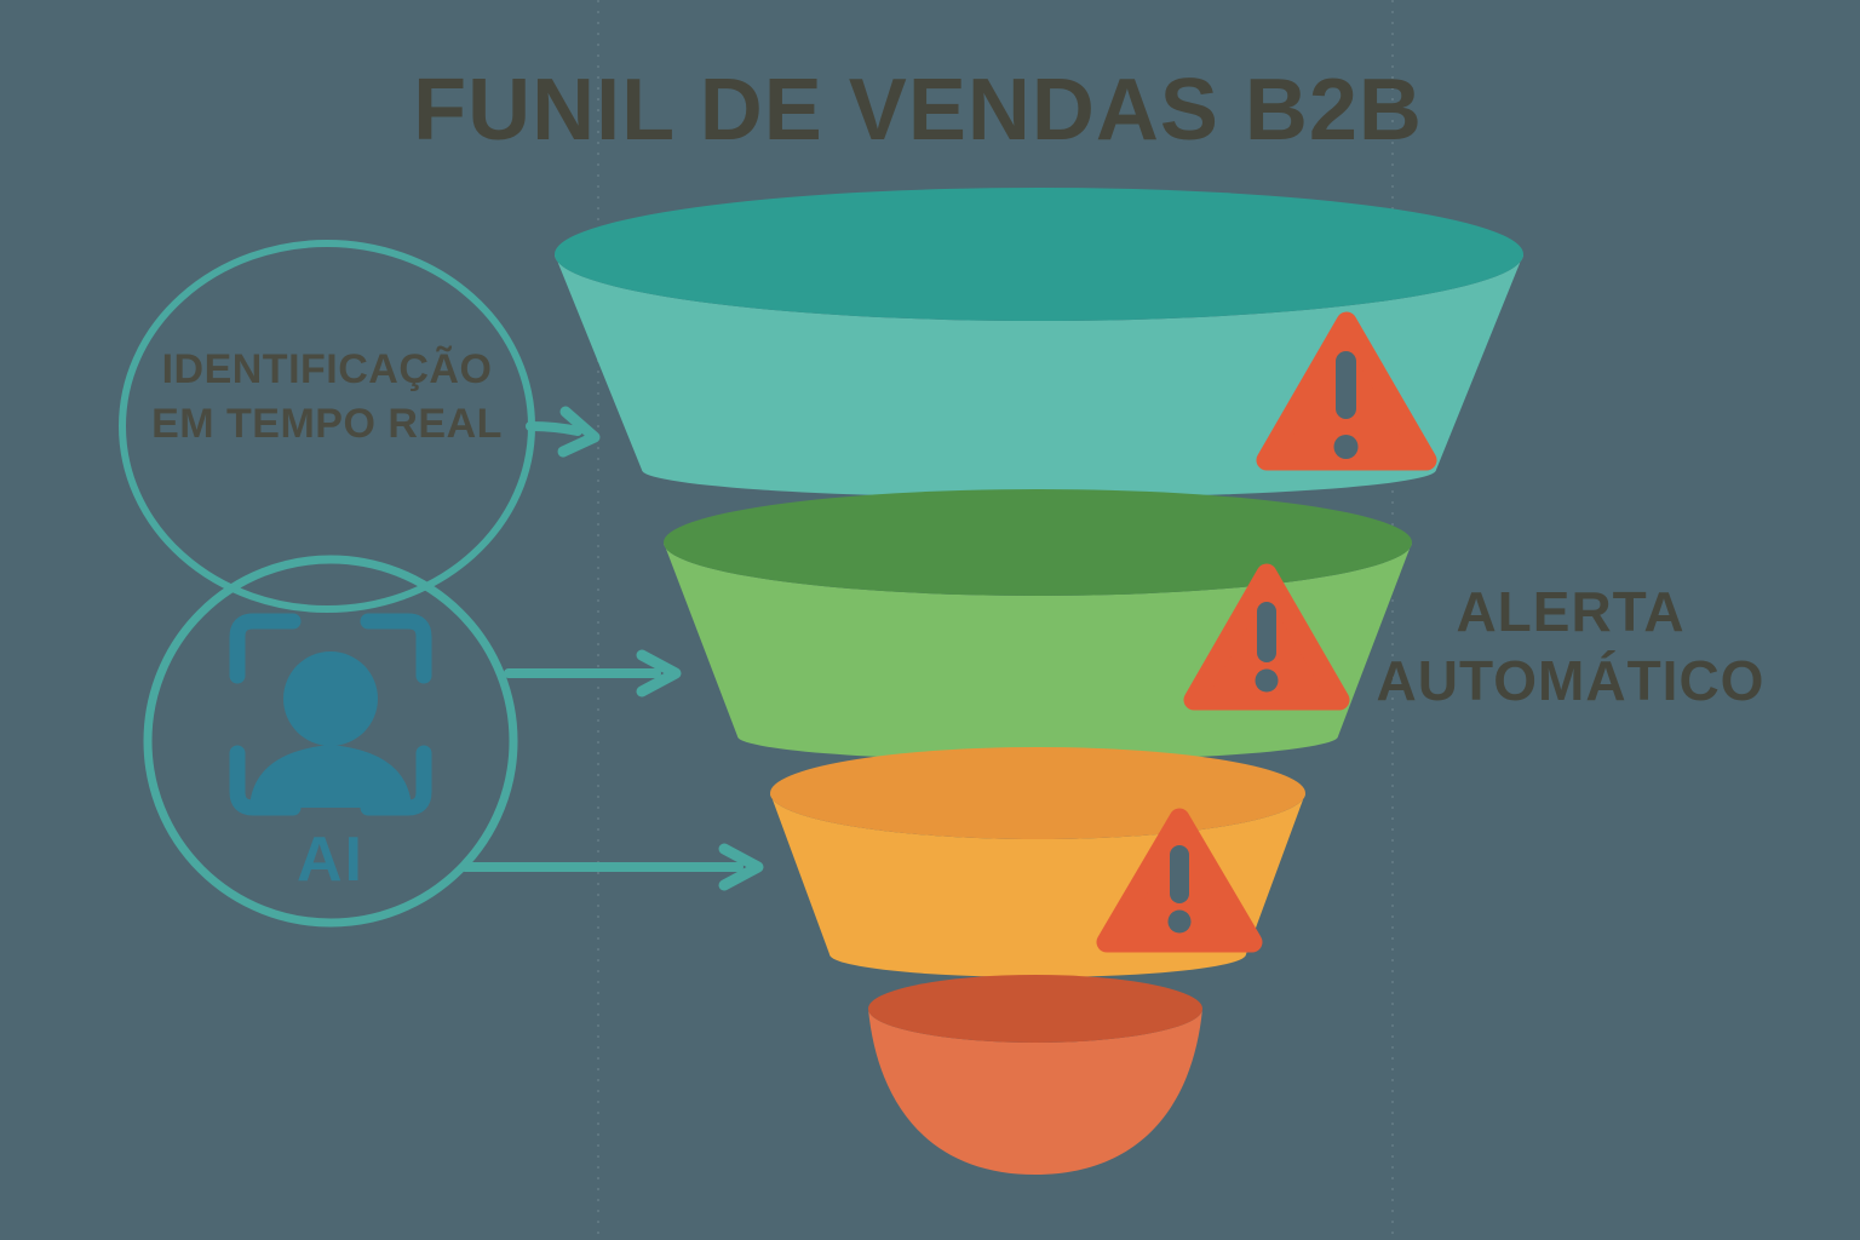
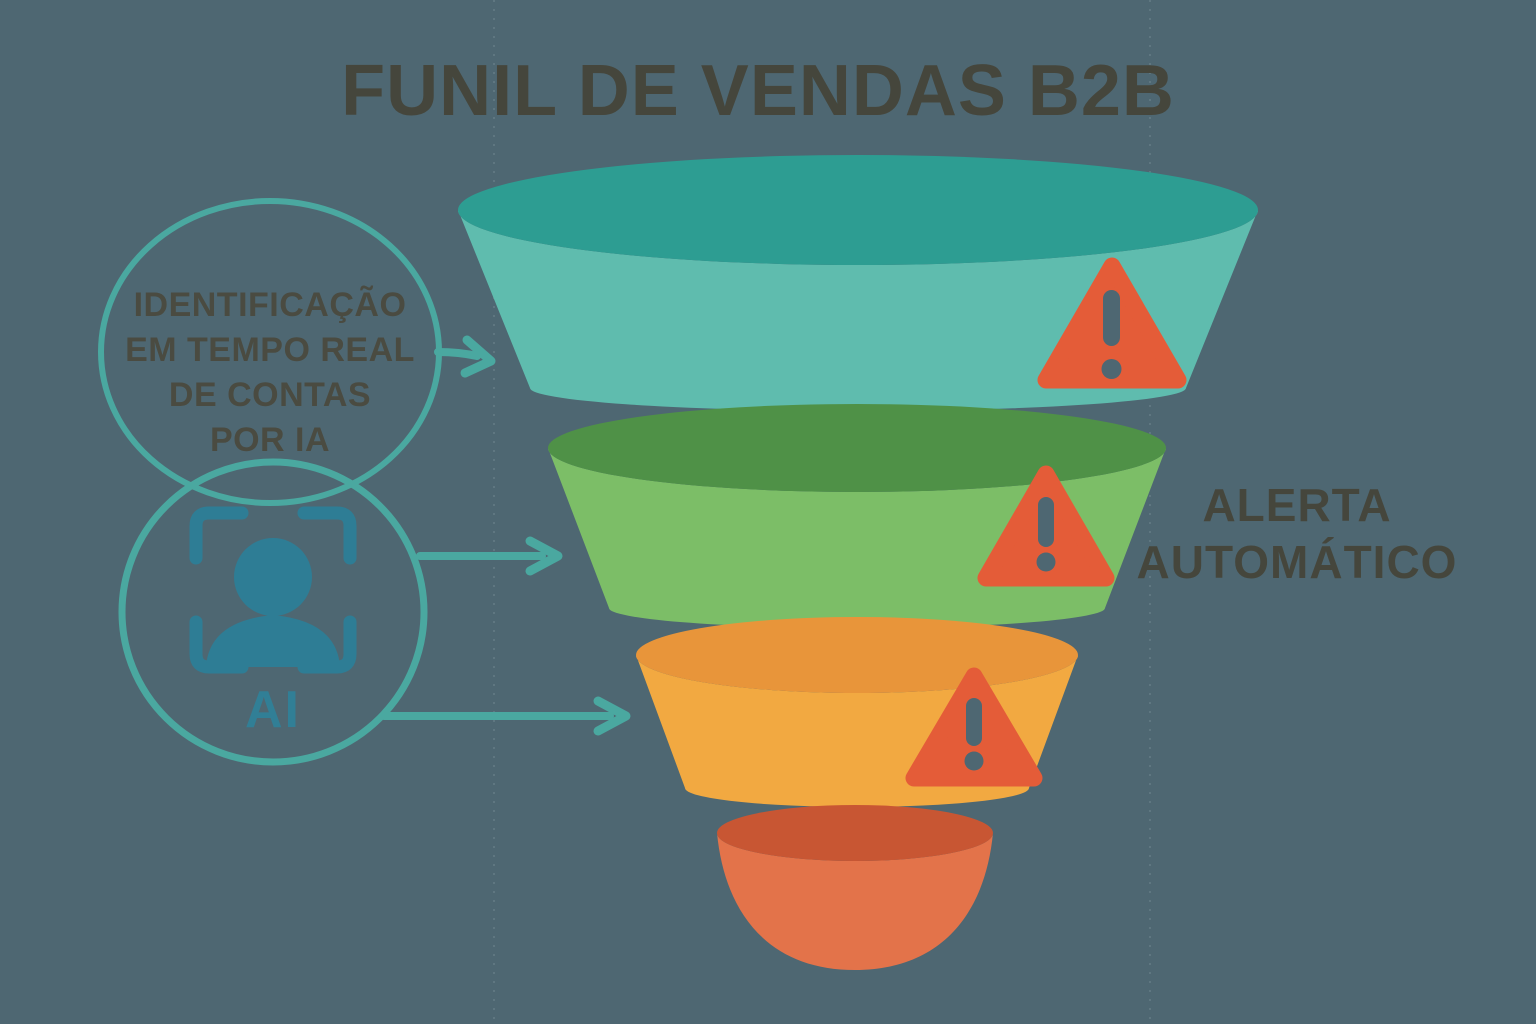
  FUNIL DE VENDAS B2B
  IDENTIFICAÇÃO
  EM TEMPO REAL
+ DE CONTAS
+ POR IA
  AI
  ALERTA
  AUTOMÁTICO
